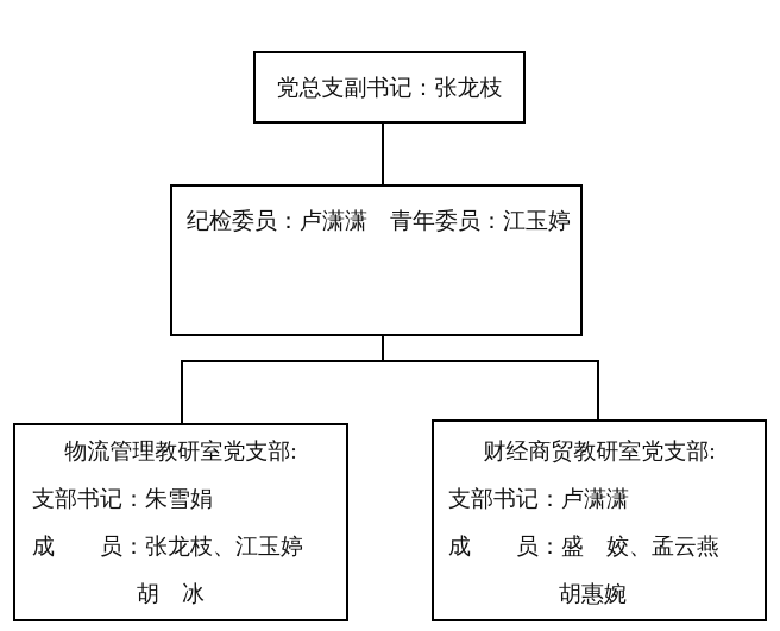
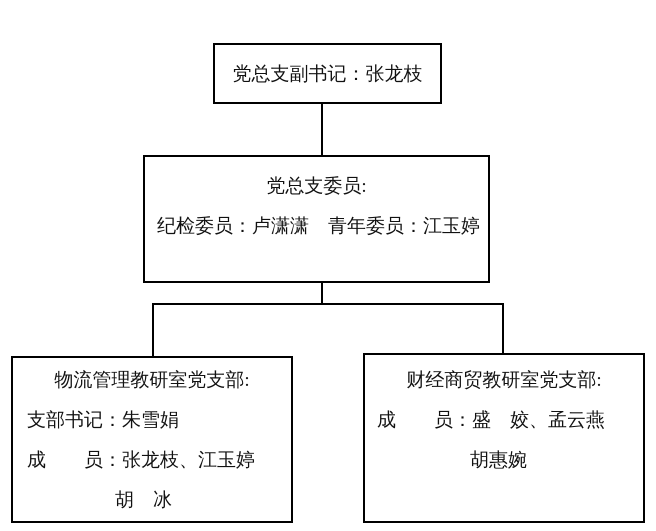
  党总支副书记：张龙枝
+ 党总支委员:
  纪检委员：卢潇潇 青年委员：江玉婷
  物流管理教研室党支部:
  支部书记：朱雪娟
  成 员：张龙枝、江玉婷
  胡 冰
  财经商贸教研室党支部:
- 支部书记：卢潇潇
  成 员：盛 姣、孟云燕
  胡惠婉
